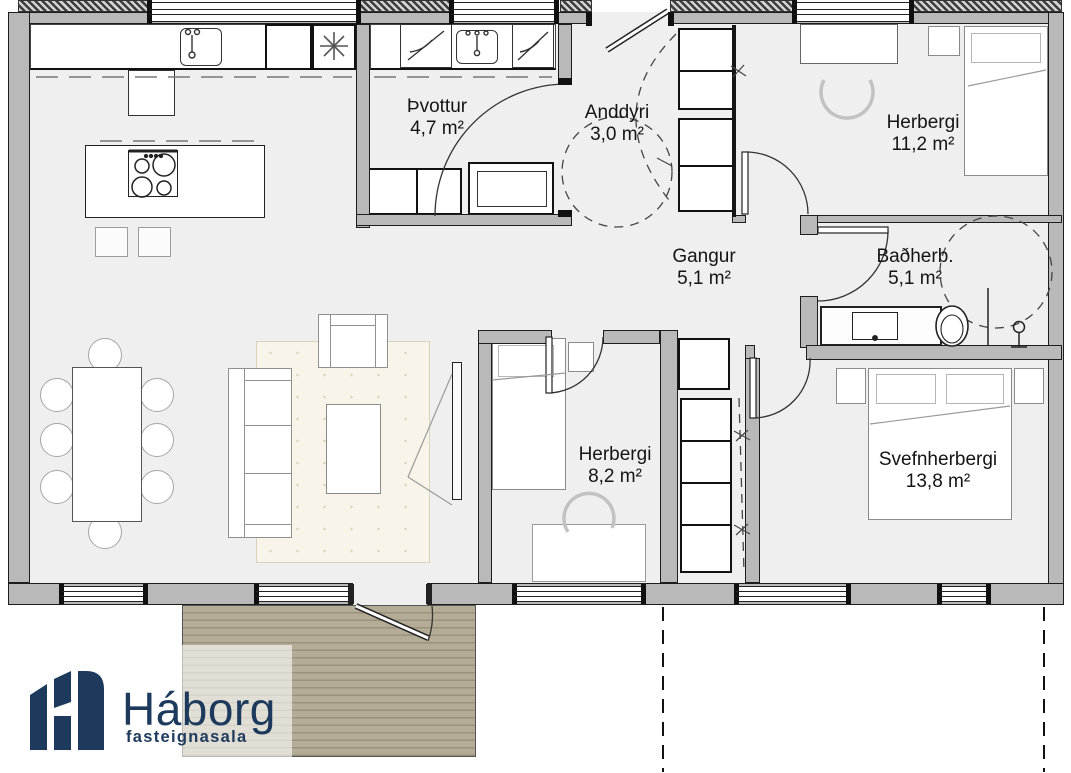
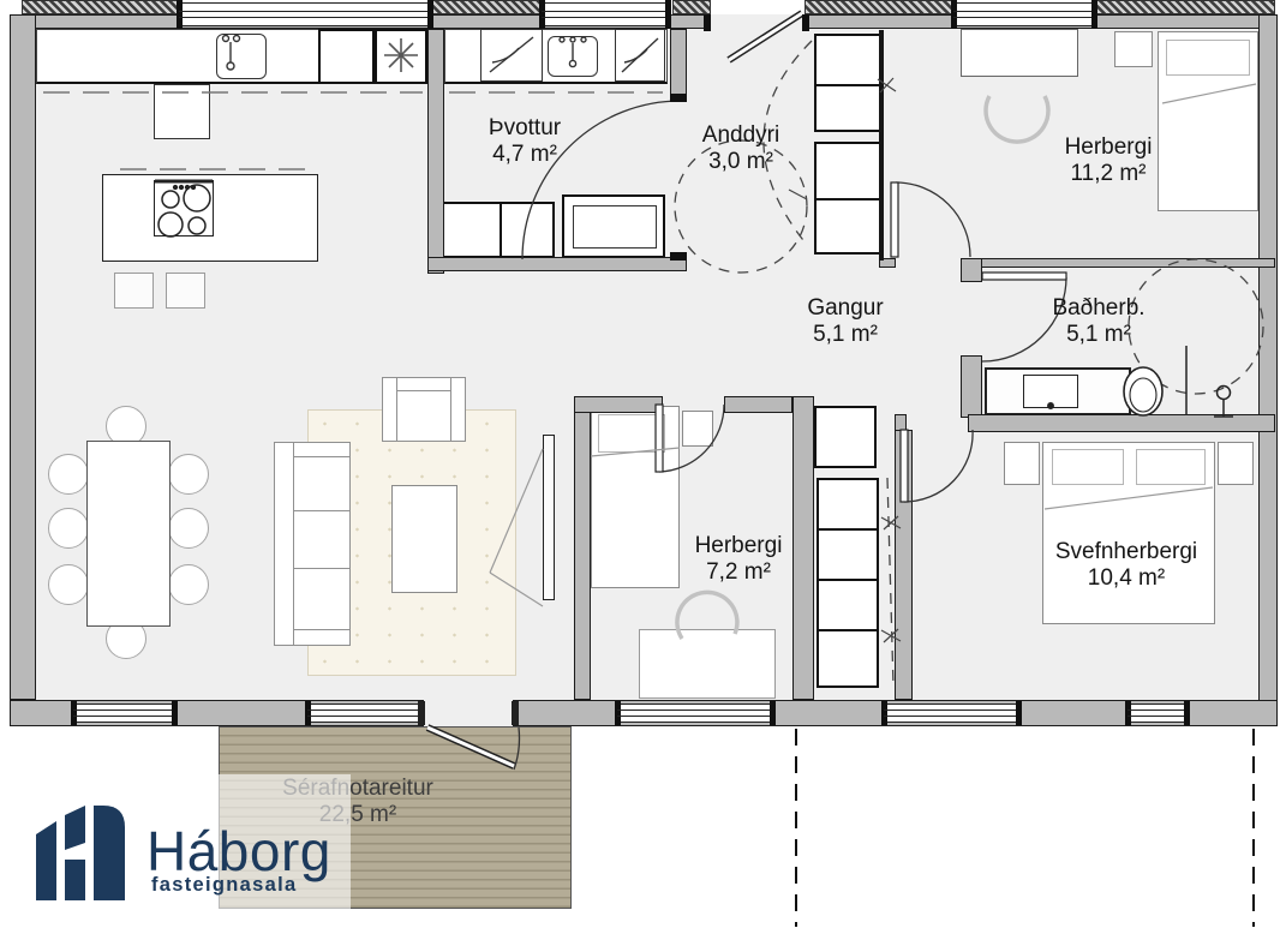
  Þvottur
  4,7 m²
  Anddyri
  3,0 m²
  Herbergi
  11,2 m²
  Gangur
  5,1 m²
  Baðherb.
  5,1 m²
  Herbergi
- 8,2 m²
+ 7,2 m²
  Svefnherbergi
- 13,8 m²
+ 10,4 m²
+ Sérafnotareitur
+ 22,5 m²
  Háborg
  fasteignasala
